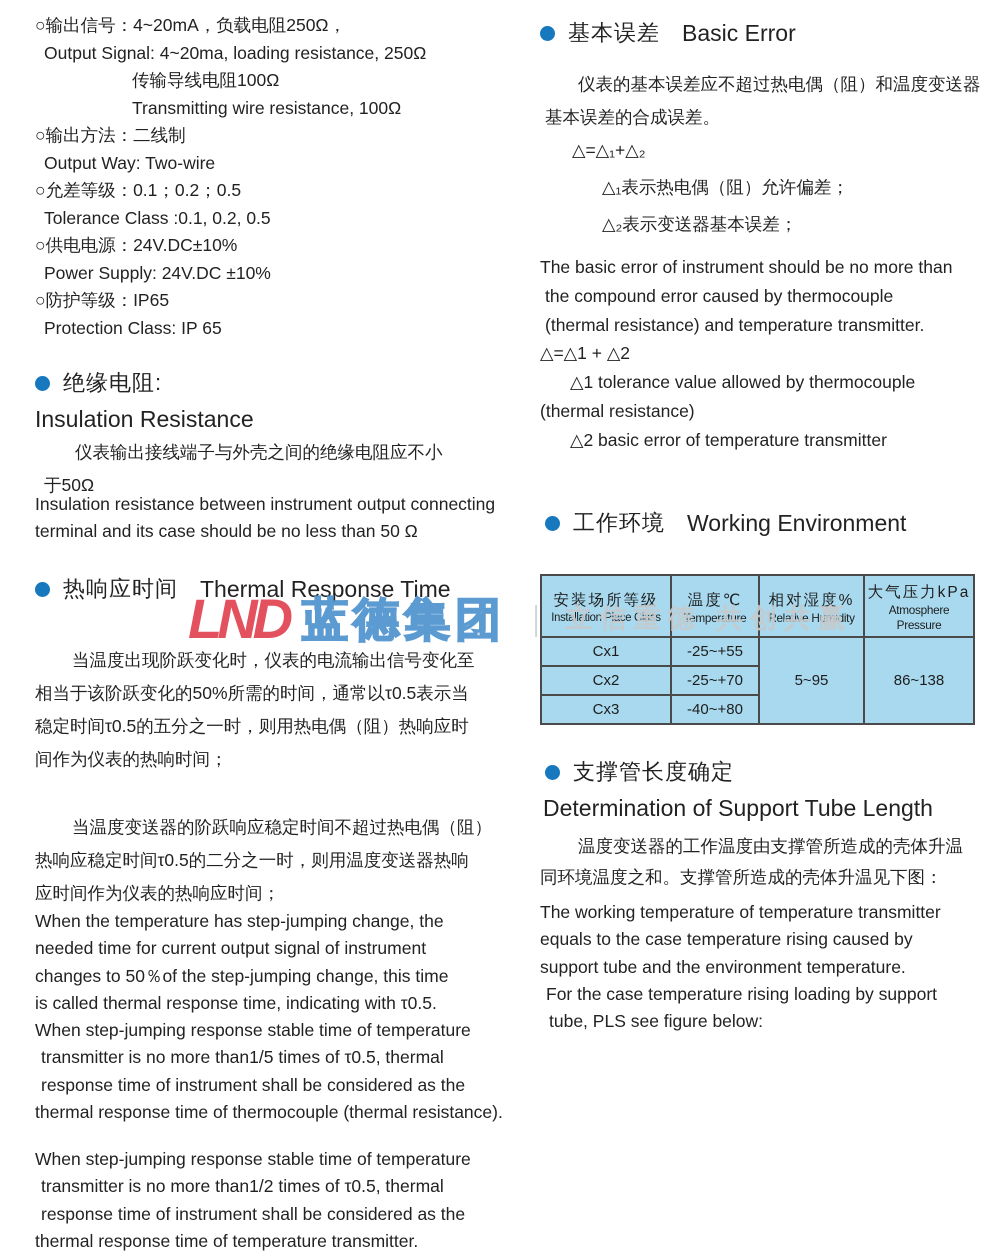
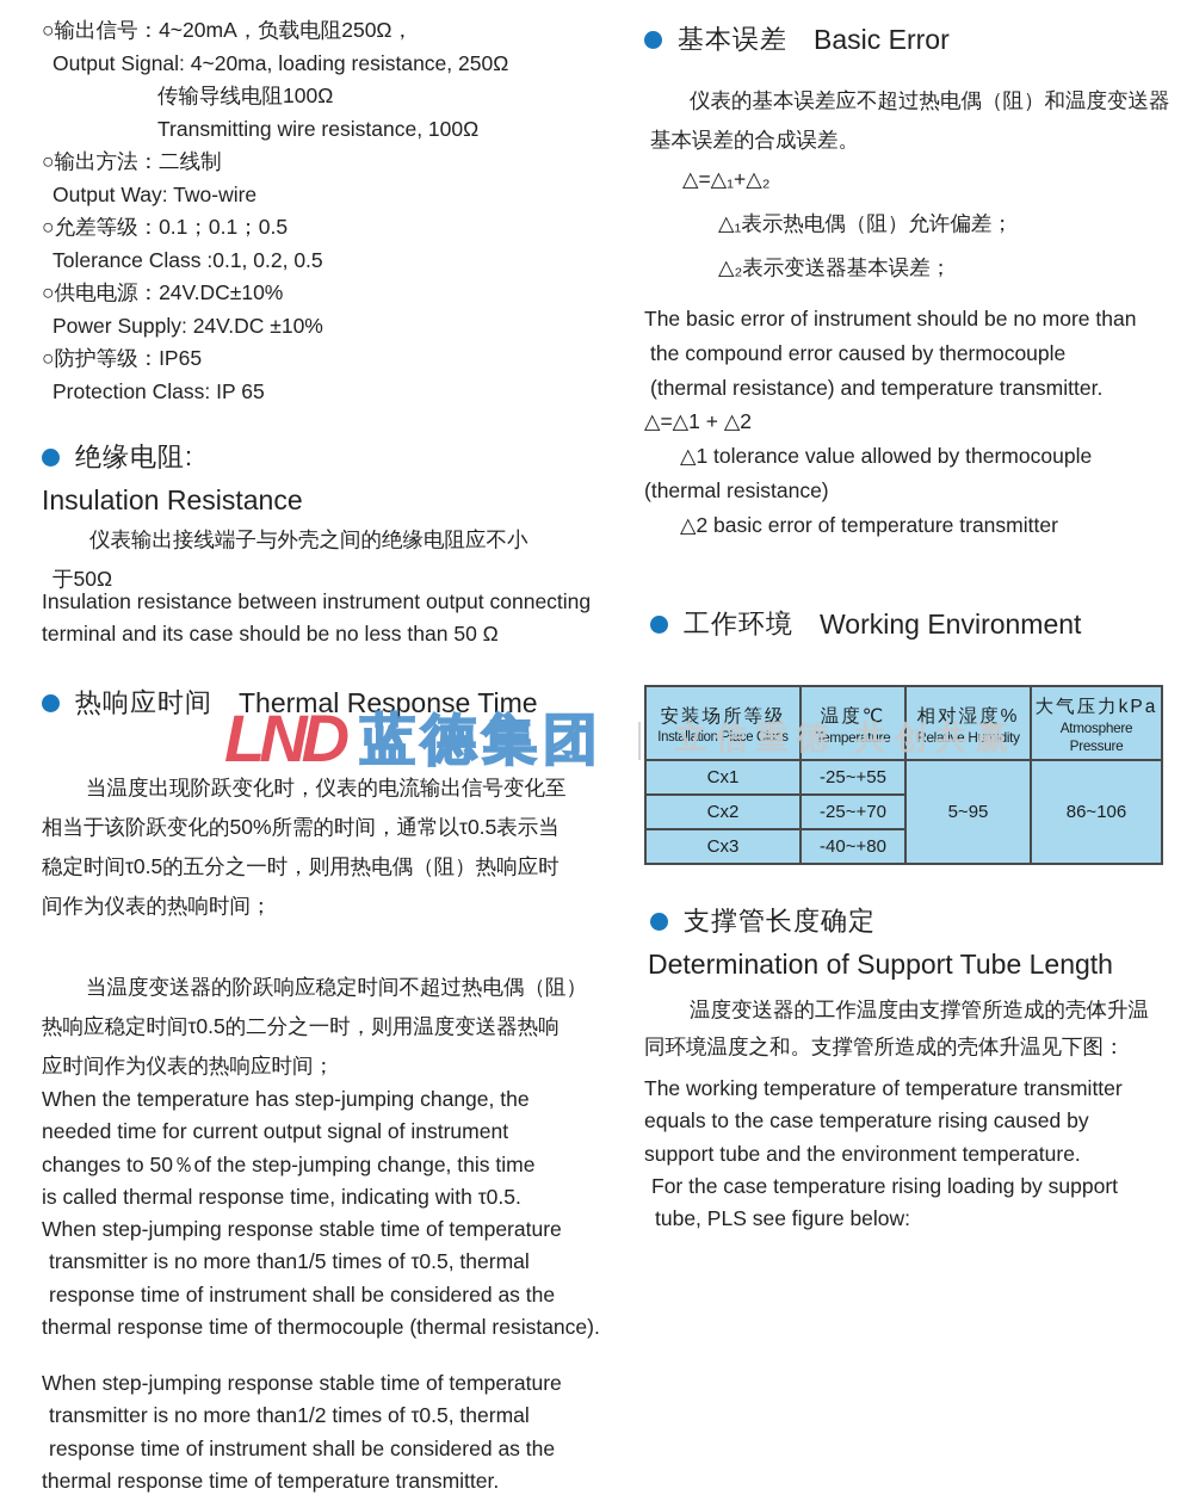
  ○输出信号：4~20mA，负载电阻250Ω，
  Output Signal: 4~20ma, loading resistance, 250Ω
  传输导线电阻100Ω
  Transmitting wire resistance, 100Ω
  ○输出方法：二线制
  Output Way: Two-wire
- ○允差等级：0.1；0.2；0.5
+ ○允差等级：0.1；0.1；0.5
  Tolerance Class :0.1, 0.2, 0.5
  ○供电电源：24V.DC±10%
  Power Supply: 24V.DC ±10%
  ○防护等级：IP65
  Protection Class: IP 65
  绝缘电阻:
  Insulation Resistance
  仪表输出接线端子与外壳之间的绝缘电阻应不小
  于50Ω
  Insulation resistance between instrument output connecting
  terminal and its case should be no less than 50 Ω
  热响应时间
  Thermal Response Time
  LND
  蓝德集团
  ｜
  立信重德 共创共赢
  当温度出现阶跃变化时，仪表的电流输出信号变化至
  相当于该阶跃变化的50%所需的时间，通常以τ0.5表示当
  稳定时间τ0.5的五分之一时，则用热电偶（阻）热响应时
  间作为仪表的热响时间；
  当温度变送器的阶跃响应稳定时间不超过热电偶（阻）
  热响应稳定时间τ0.5的二分之一时，则用温度变送器热响
  应时间作为仪表的热响应时间；
  When the temperature has step-jumping change, the
  needed time for current output signal of instrument
  changes to 50％of the step-jumping change, this time
  is called thermal response time, indicating with τ0.5.
  When step-jumping response stable time of temperature
  transmitter is no more than1/5 times of τ0.5, thermal
  response time of instrument shall be considered as the
  thermal response time of thermocouple (thermal resistance).
  When step-jumping response stable time of temperature
  transmitter is no more than1/2 times of τ0.5, thermal
  response time of instrument shall be considered as the
  thermal response time of temperature transmitter.
  基本误差
  Basic Error
  仪表的基本误差应不超过热电偶（阻）和温度变送器
  基本误差的合成误差。
  △=△₁+△₂
  △₁表示热电偶（阻）允许偏差；
  △₂表示变送器基本误差；
  The basic error of instrument should be no more than
  the compound error caused by thermocouple
  (thermal resistance) and temperature transmitter.
  △=△1 + △2
  △1 tolerance value allowed by thermocouple
  (thermal resistance)
  △2 basic error of temperature transmitter
  工作环境
  Working Environment
  安装场所等级 Installation Place Class	温度℃ Temperature	相对湿度% Relative Humidity	大气压力kPa Atmosphere Pressure
- Cx1	-25~+55	5~95	86~138
+ Cx1	-25~+55	5~95	86~106
  Cx2	-25~+70
  Cx3	-40~+80
  支撑管长度确定
  Determination of Support Tube Length
  温度变送器的工作温度由支撑管所造成的壳体升温
  同环境温度之和。支撑管所造成的壳体升温见下图：
  The working temperature of temperature transmitter
  equals to the case temperature rising caused by
  support tube and the environment temperature.
  For the case temperature rising loading by support
  tube, PLS see figure below:
